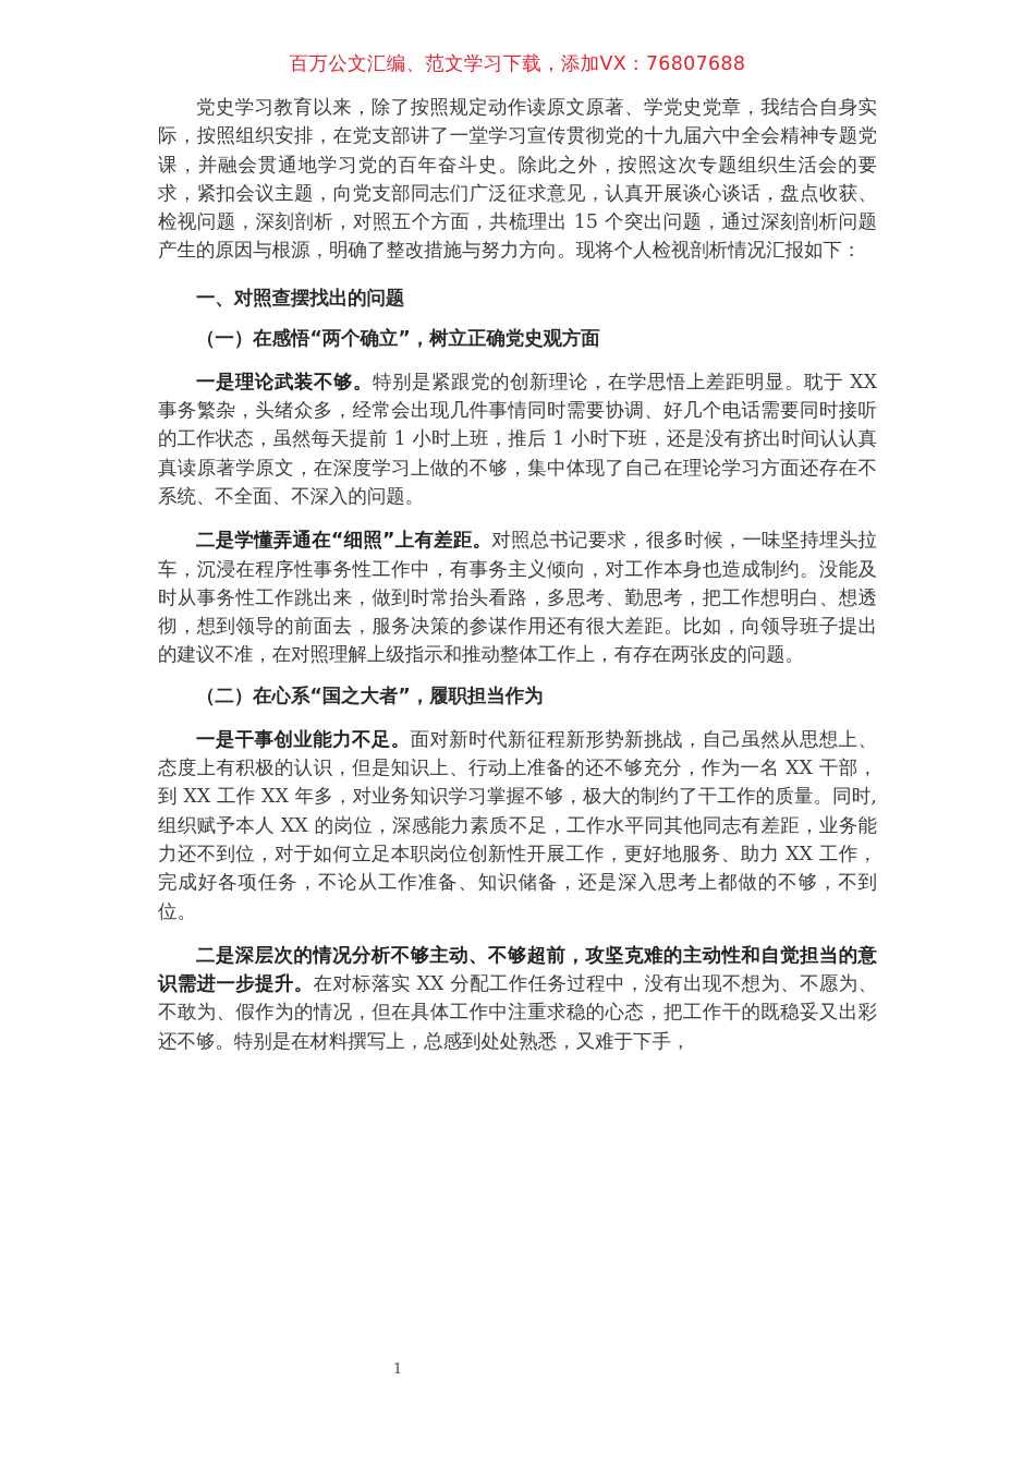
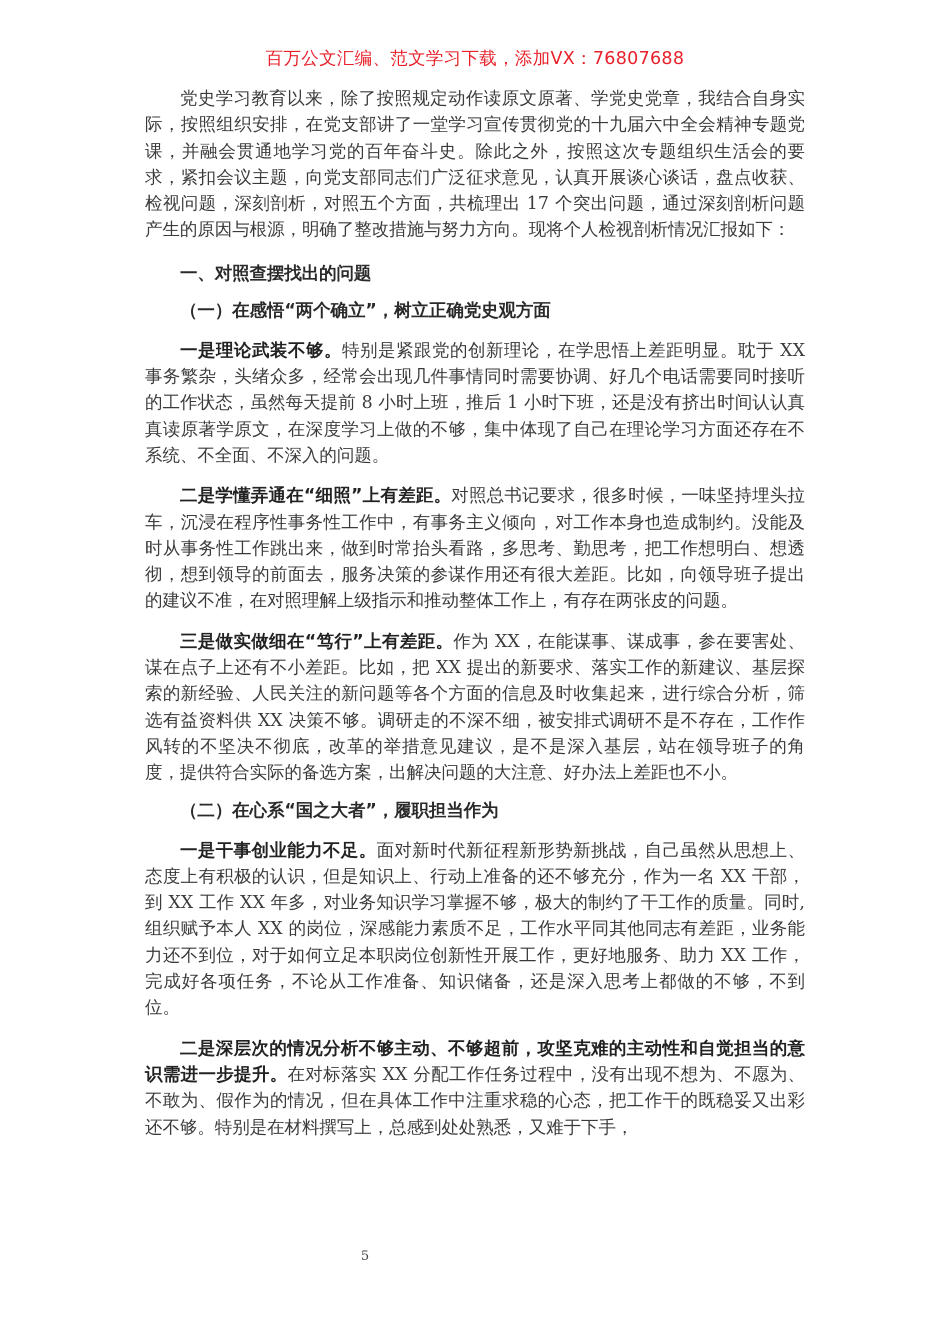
  百万公文汇编、范文学习下载，添加VX：76807688
- 党史学习教育以来，除了按照规定动作读原文原著、学党史党章，我结合自身实际，按照组织安排，在党支部讲了一堂学习宣传贯彻党的十九届六中全会精神专题党课，并融会贯通地学习党的百年奋斗史。除此之外，按照这次专题组织生活会的要求，紧扣会议主题，向党支部同志们广泛征求意见，认真开展谈心谈话，盘点收获、检视问题，深刻剖析，对照五个方面，共梳理出 15 个突出问题，通过深刻剖析问题产生的原因与根源，明确了整改措施与努力方向。现将个人检视剖析情况汇报如下：
+ 党史学习教育以来，除了按照规定动作读原文原著、学党史党章，我结合自身实际，按照组织安排，在党支部讲了一堂学习宣传贯彻党的十九届六中全会精神专题党课，并融会贯通地学习党的百年奋斗史。除此之外，按照这次专题组织生活会的要求，紧扣会议主题，向党支部同志们广泛征求意见，认真开展谈心谈话，盘点收获、检视问题，深刻剖析，对照五个方面，共梳理出 17 个突出问题，通过深刻剖析问题产生的原因与根源，明确了整改措施与努力方向。现将个人检视剖析情况汇报如下：
  一、对照查摆找出的问题
  （一）在感悟“两个确立”，树立正确党史观方面
- 一是理论武装不够。特别是紧跟党的创新理论，在学思悟上差距明显。耽于 XX 事务繁杂，头绪众多，经常会出现几件事情同时需要协调、好几个电话需要同时接听的工作状态，虽然每天提前 1 小时上班，推后 1 小时下班，还是没有挤出时间认认真真读原著学原文，在深度学习上做的不够，集中体现了自己在理论学习方面还存在不系统、不全面、不深入的问题。
+ 一是理论武装不够。特别是紧跟党的创新理论，在学思悟上差距明显。耽于 XX 事务繁杂，头绪众多，经常会出现几件事情同时需要协调、好几个电话需要同时接听的工作状态，虽然每天提前 8 小时上班，推后 1 小时下班，还是没有挤出时间认认真真读原著学原文，在深度学习上做的不够，集中体现了自己在理论学习方面还存在不系统、不全面、不深入的问题。
  二是学懂弄通在“细照”上有差距。对照总书记要求，很多时候，一味坚持埋头拉车，沉浸在程序性事务性工作中，有事务主义倾向，对工作本身也造成制约。没能及时从事务性工作跳出来，做到时常抬头看路，多思考、勤思考，把工作想明白、想透彻，想到领导的前面去，服务决策的参谋作用还有很大差距。比如，向领导班子提出的建议不准，在对照理解上级指示和推动整体工作上，有存在两张皮的问题。
+ 三是做实做细在“笃行”上有差距。作为 XX，在能谋事、谋成事，参在要害处、谋在点子上还有不小差距。比如，把 XX 提出的新要求、落实工作的新建议、基层探索的新经验、人民关注的新问题等各个方面的信息及时收集起来，进行综合分析，筛选有益资料供 XX 决策不够。调研走的不深不细，被安排式调研不是不存在，工作作风转的不坚决不彻底，改革的举措意见建议，是不是深入基层，站在领导班子的角度，提供符合实际的备选方案，出解决问题的大注意、好办法上差距也不小。
  （二）在心系“国之大者”，履职担当作为
  一是干事创业能力不足。面对新时代新征程新形势新挑战，自己虽然从思想上、态度上有积极的认识，但是知识上、行动上准备的还不够充分，作为一名 XX 干部，到 XX 工作 XX 年多，对业务知识学习掌握不够，极大的制约了干工作的质量。同时,组织赋予本人 XX 的岗位，深感能力素质不足，工作水平同其他同志有差距，业务能力还不到位，对于如何立足本职岗位创新性开展工作，更好地服务、助力 XX 工作，完成好各项任务，不论从工作准备、知识储备，还是深入思考上都做的不够，不到位。
  二是深层次的情况分析不够主动、不够超前，攻坚克难的主动性和自觉担当的意识需进一步提升。在对标落实 XX 分配工作任务过程中，没有出现不想为、不愿为、不敢为、假作为的情况，但在具体工作中注重求稳的心态，把工作干的既稳妥又出彩还不够。特别是在材料撰写上，总感到处处熟悉，又难于下手，
- 1
+ 5
